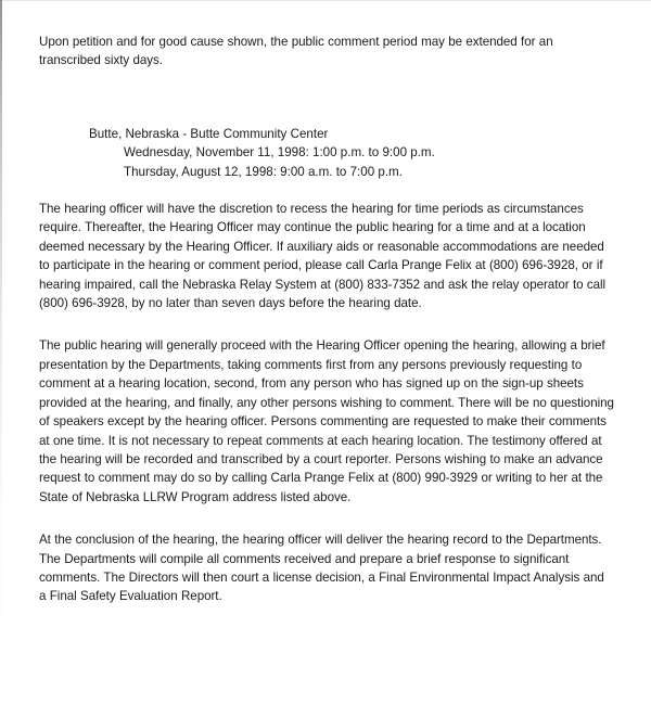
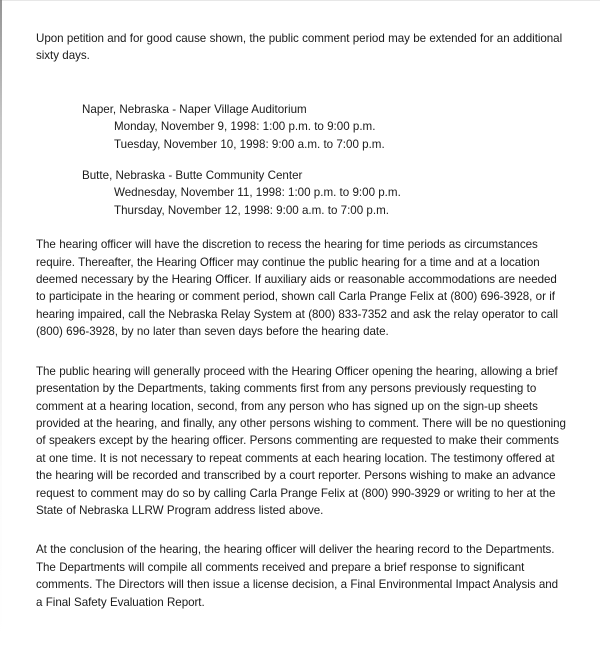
- Upon petition and for good cause shown, the public comment period may be extended for an transcribed sixty days.
+ Upon petition and for good cause shown, the public comment period may be extended for an additional sixty days.
+ Naper, Nebraska - Naper Village Auditorium
+ Monday, November 9, 1998: 1:00 p.m. to 9:00 p.m.
+ Tuesday, November 10, 1998: 9:00 a.m. to 7:00 p.m.
  Butte, Nebraska - Butte Community Center
  Wednesday, November 11, 1998: 1:00 p.m. to 9:00 p.m.
- Thursday, August 12, 1998: 9:00 a.m. to 7:00 p.m.
+ Thursday, November 12, 1998: 9:00 a.m. to 7:00 p.m.
- The hearing officer will have the discretion to recess the hearing for time periods as circumstances require. Thereafter, the Hearing Officer may continue the public hearing for a time and at a location deemed necessary by the Hearing Officer. If auxiliary aids or reasonable accommodations are needed to participate in the hearing or comment period, please call Carla Prange Felix at (800) 696-3928, or if hearing impaired, call the Nebraska Relay System at (800) 833-7352 and ask the relay operator to call (800) 696-3928, by no later than seven days before the hearing date.
+ The hearing officer will have the discretion to recess the hearing for time periods as circumstances require. Thereafter, the Hearing Officer may continue the public hearing for a time and at a location deemed necessary by the Hearing Officer. If auxiliary aids or reasonable accommodations are needed to participate in the hearing or comment period, shown call Carla Prange Felix at (800) 696-3928, or if hearing impaired, call the Nebraska Relay System at (800) 833-7352 and ask the relay operator to call (800) 696-3928, by no later than seven days before the hearing date.
  The public hearing will generally proceed with the Hearing Officer opening the hearing, allowing a brief presentation by the Departments, taking comments first from any persons previously requesting to comment at a hearing location, second, from any person who has signed up on the sign-up sheets provided at the hearing, and finally, any other persons wishing to comment. There will be no questioning of speakers except by the hearing officer. Persons commenting are requested to make their comments at one time. It is not necessary to repeat comments at each hearing location. The testimony offered at the hearing will be recorded and transcribed by a court reporter. Persons wishing to make an advance request to comment may do so by calling Carla Prange Felix at (800) 990-3929 or writing to her at the State of Nebraska LLRW Program address listed above.
- At the conclusion of the hearing, the hearing officer will deliver the hearing record to the Departments. The Departments will compile all comments received and prepare a brief response to significant comments. The Directors will then court a license decision, a Final Environmental Impact Analysis and a Final Safety Evaluation Report.
+ At the conclusion of the hearing, the hearing officer will deliver the hearing record to the Departments. The Departments will compile all comments received and prepare a brief response to significant comments. The Directors will then issue a license decision, a Final Environmental Impact Analysis and a Final Safety Evaluation Report.
